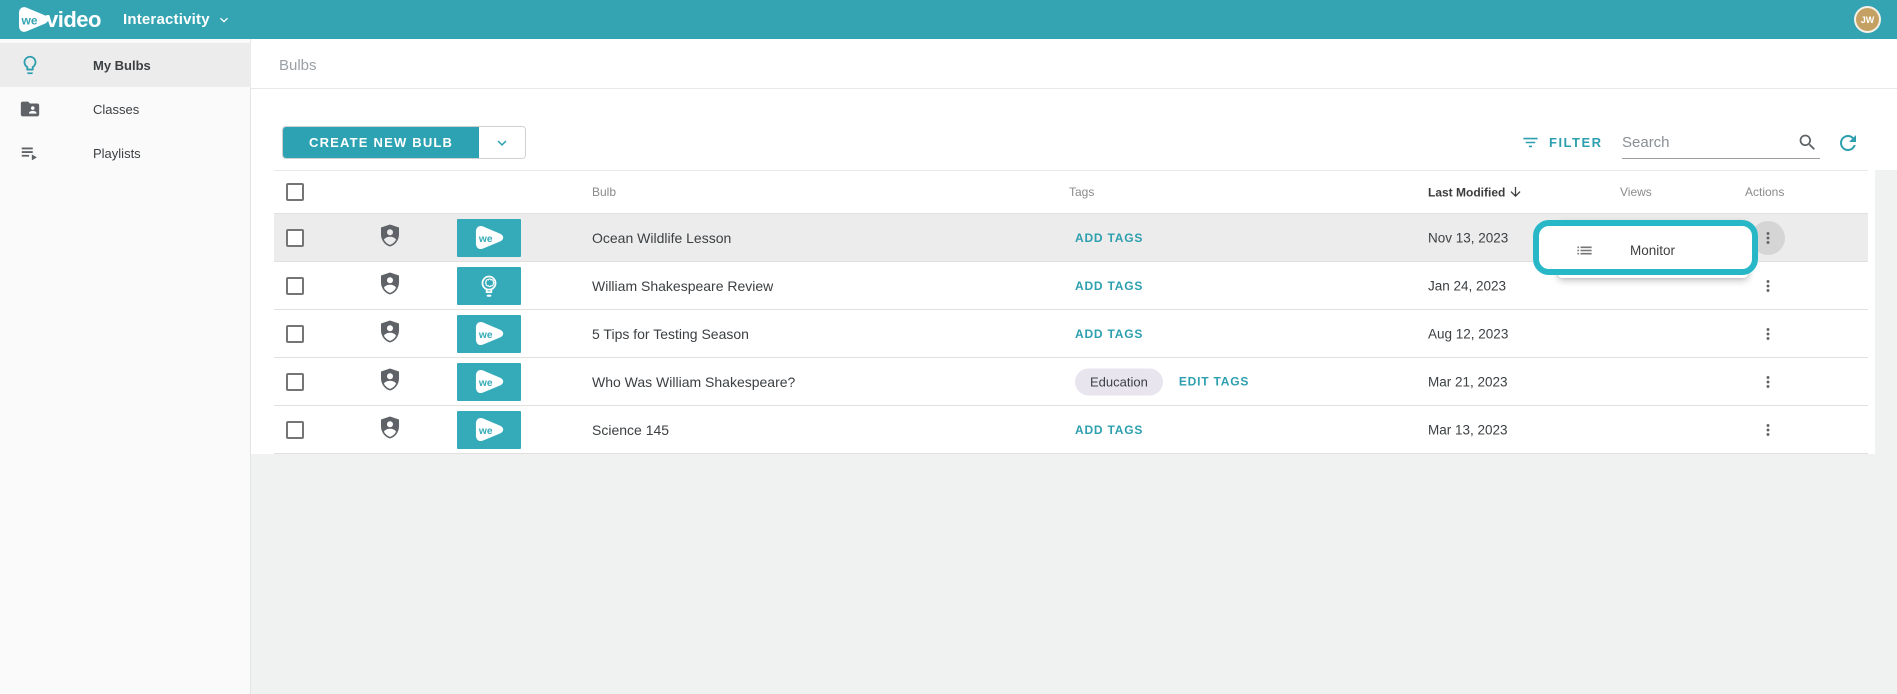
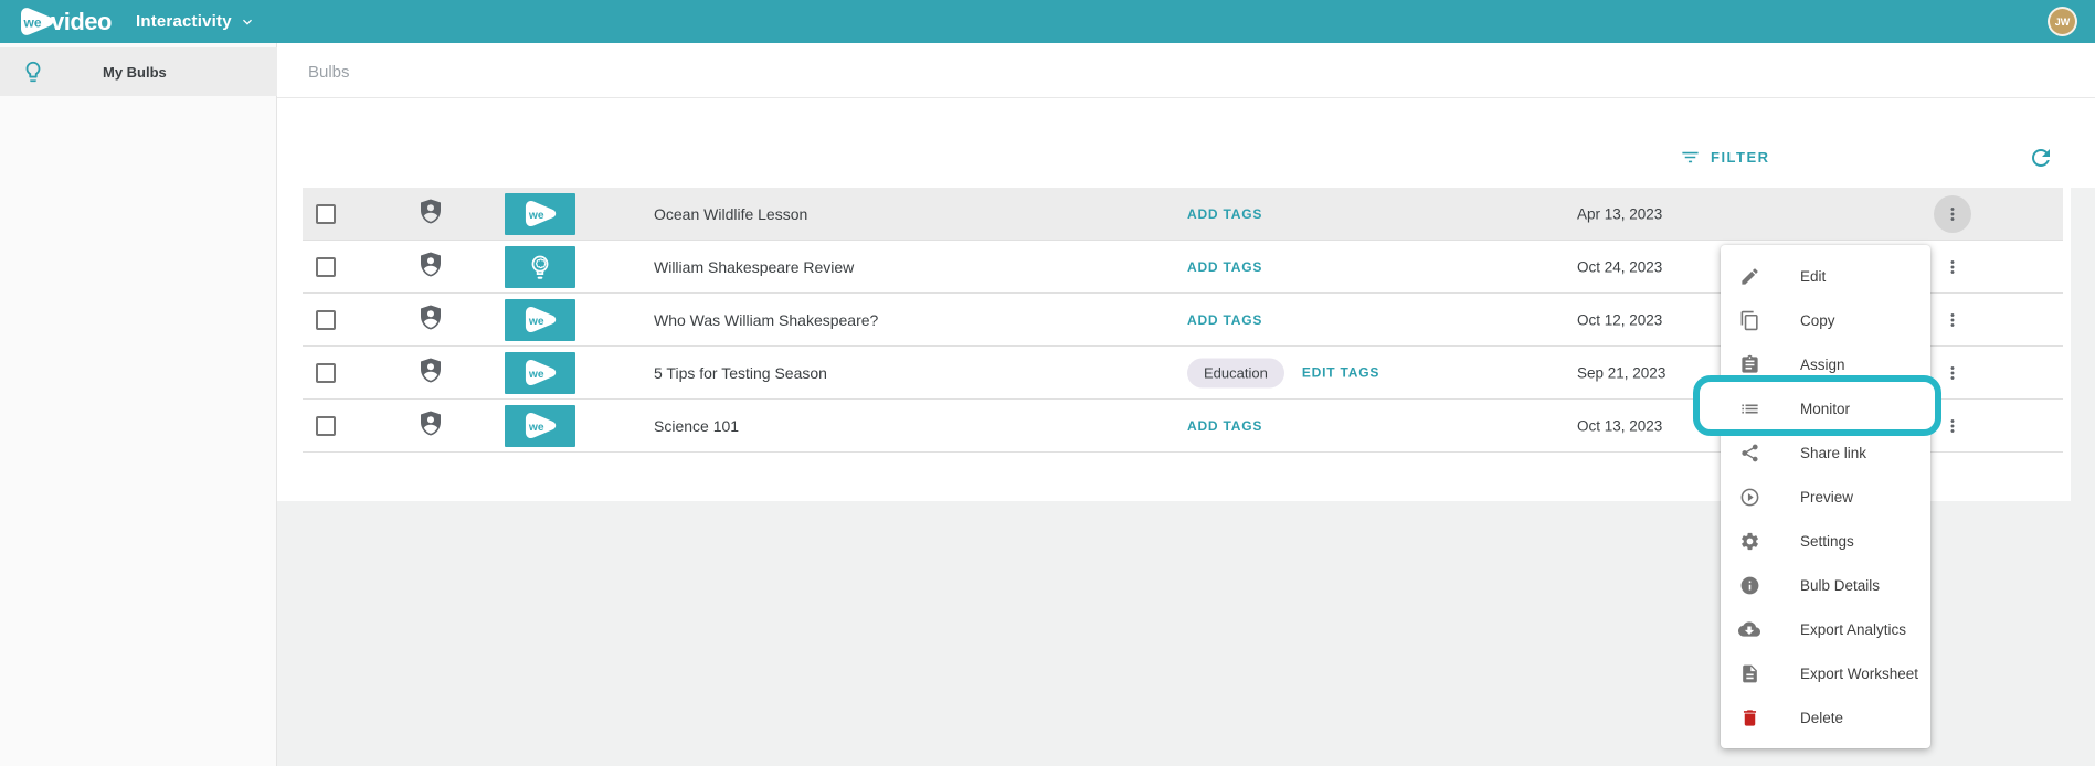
  we
  video
  Interactivity
  JW
  My Bulbs
- Classes
- Playlists
  Bulbs
- CREATE NEW BULB
  FILTER
- Search
- Bulb
- Tags
- Last Modified
- Views
- Actions
  we
  Ocean Wildlife Lesson
  ADD TAGS
- Nov 13, 2023
+ Apr 13, 2023
  William Shakespeare Review
  ADD TAGS
- Jan 24, 2023
+ Oct 24, 2023
  we
- 5 Tips for Testing Season
+ Who Was William Shakespeare?
  ADD TAGS
- Aug 12, 2023
+ Oct 12, 2023
  we
- Who Was William Shakespeare?
+ 5 Tips for Testing Season
  Education
  EDIT TAGS
- Mar 21, 2023
+ Sep 21, 2023
  we
- Science 145
+ Science 101
  ADD TAGS
- Mar 13, 2023
+ Oct 13, 2023
+ Edit
+ Copy
+ Assign
+ Share link
+ Preview
+ Settings
+ Bulb Details
+ Export Analytics
+ Export Worksheet
+ Delete
